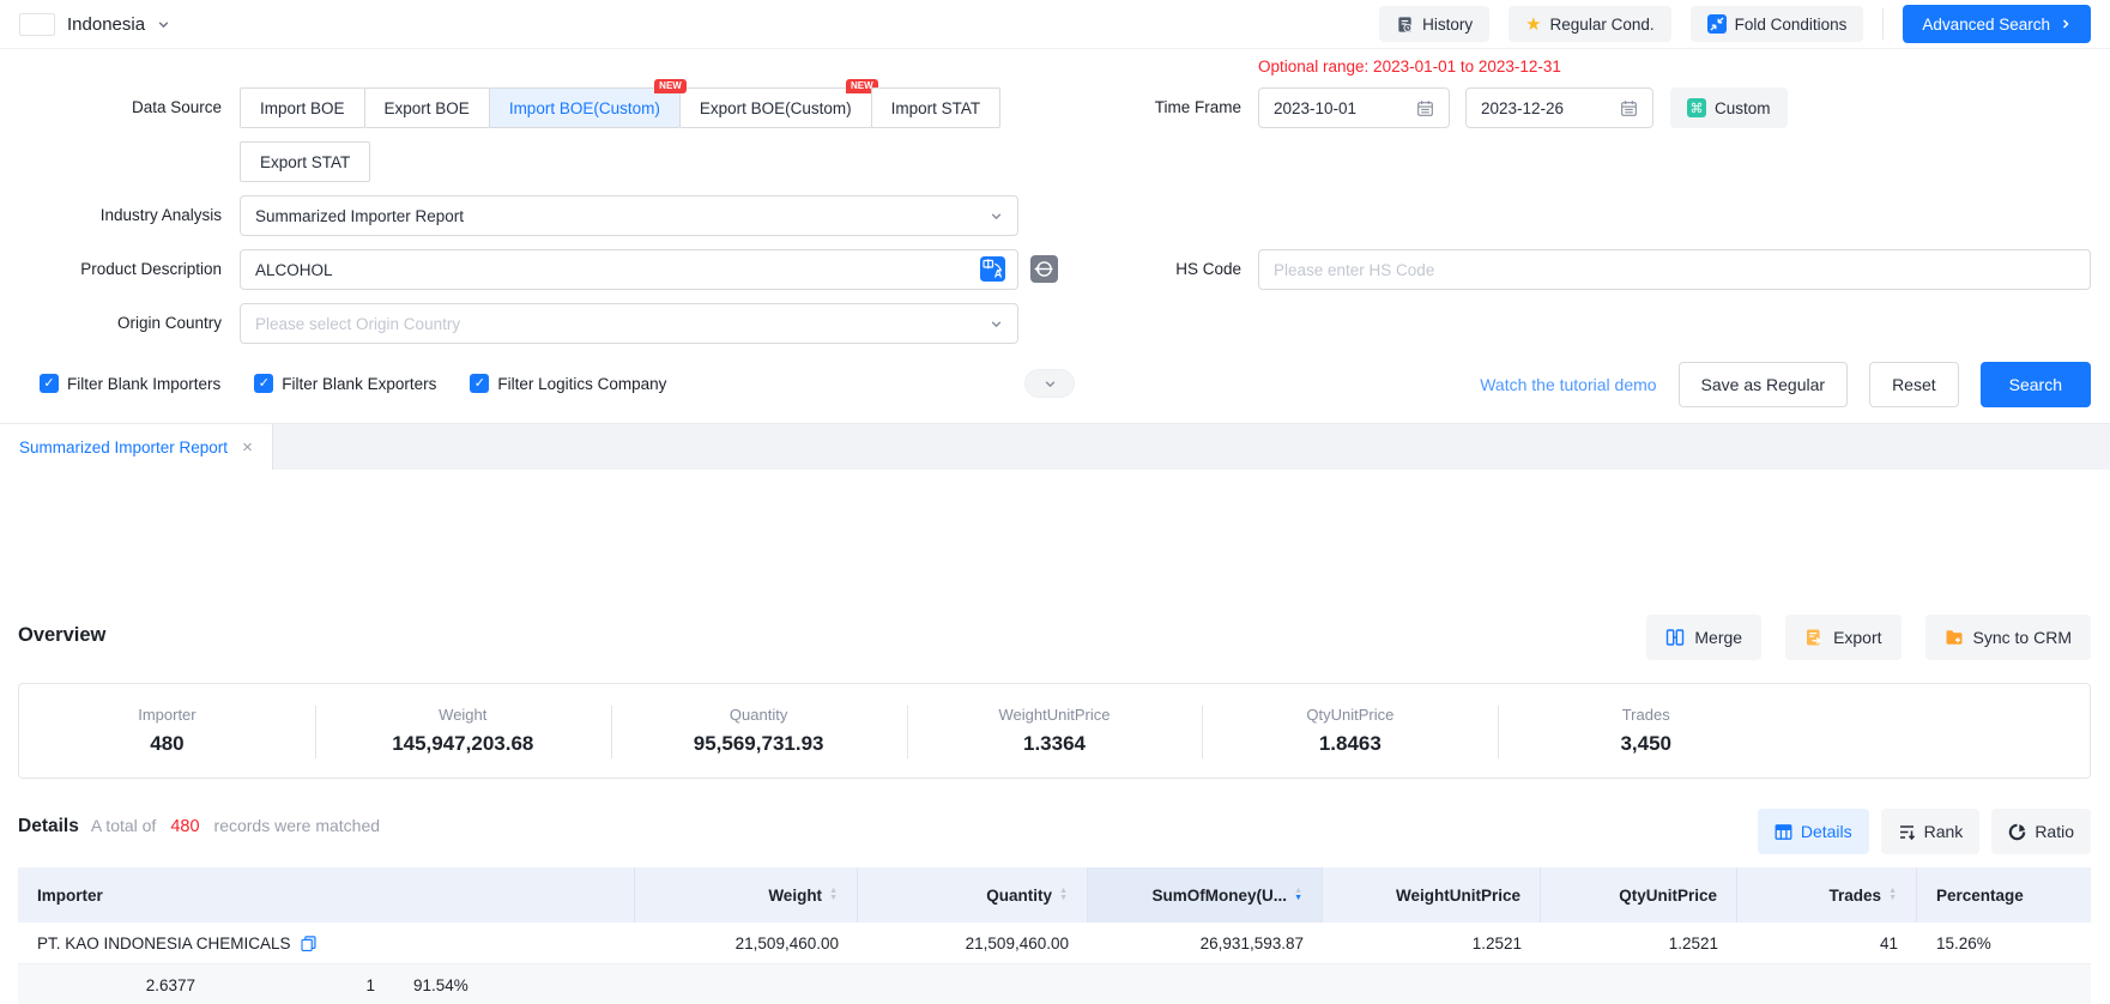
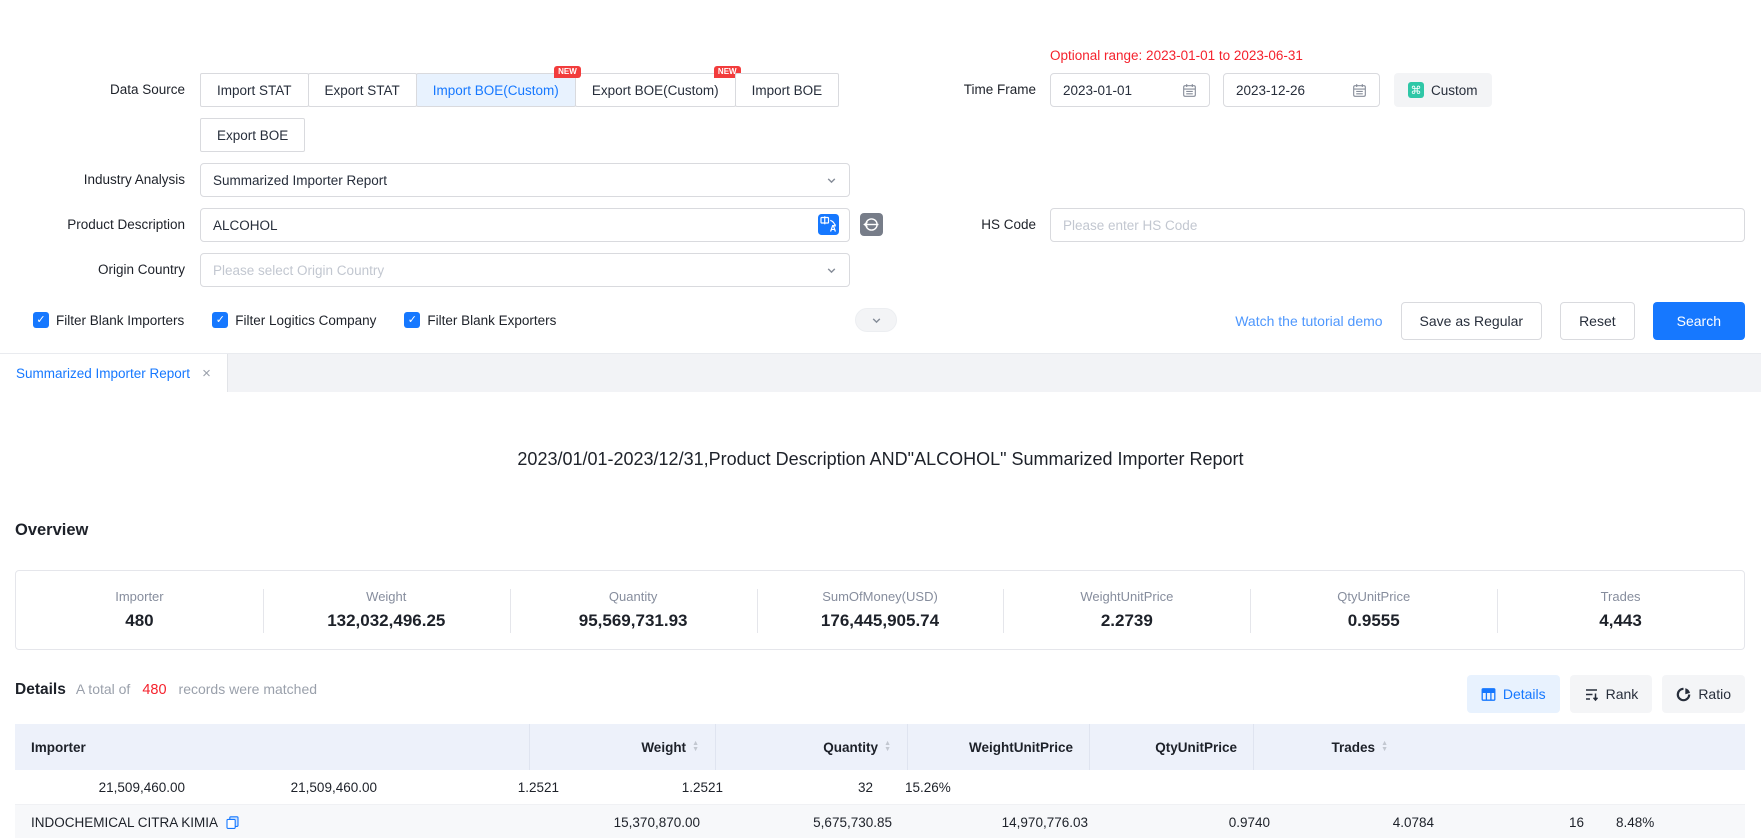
- Indonesia
- History
- ★
- Regular Cond.
- Fold Conditions
- Advanced Search
- Optional range: 2023-01-01 to 2023-12-31
+ Optional range: 2023-01-01 to 2023-06-31
  Data Source
- Import BOE
+ Import STAT
- Export BOE
+ Export STAT
  Import BOE(Custom)
  NEW
  Export BOE(Custom)
  NEW
- Import STAT
+ Import BOE
- Export STAT
+ Export BOE
  Time Frame
- 2023-10-01
+ 2023-01-01
  2023-12-26
  ⌘
  Custom
  Industry Analysis
  Summarized Importer Report
  Product Description
  ALCOHOL
  A
  HS Code
  Please enter HS Code
  Origin Country
  Please select Origin Country
  ✓
  Filter Blank Importers
  ✓
- Filter Blank Exporters
+ Filter Logitics Company
  ✓
- Filter Logitics Company
+ Filter Blank Exporters
  Watch the tutorial demo
  Save as Regular
  Reset
  Search
  Summarized Importer Report
  ×
+ 2023/01/01-2023/12/31,Product Description AND"ALCOHOL" Summarized Importer Report
  Overview
- Merge
- Export
- Sync to CRM
  Importer
  480
  Weight
- 145,947,203.68
+ 132,032,496.25
  Quantity
  95,569,731.93
+ SumOfMoney(USD)
+ 176,445,905.74
  WeightUnitPrice
- 1.3364
+ 2.2739
  QtyUnitPrice
- 1.8463
+ 0.9555
  Trades
- 3,450
+ 4,443
  Details
  A total of
  480
  records were matched
  Details
  Rank
  Ratio
  Importer
  Weight
  Quantity
- SumOfMoney(U...
  WeightUnitPrice
  QtyUnitPrice
  Trades
- Percentage
- PT. KAO INDONESIA CHEMICALS
  21,509,460.00
  21,509,460.00
- 26,931,593.87
  1.2521
  1.2521
- 41
+ 32
  15.26%
+ INDOCHEMICAL CITRA KIMIA
+ 15,370,870.00
+ 5,675,730.85
+ 14,970,776.03
+ 0.9740
- 2.6377
+ 4.0784
- 1
+ 16
- 91.54%
+ 8.48%
